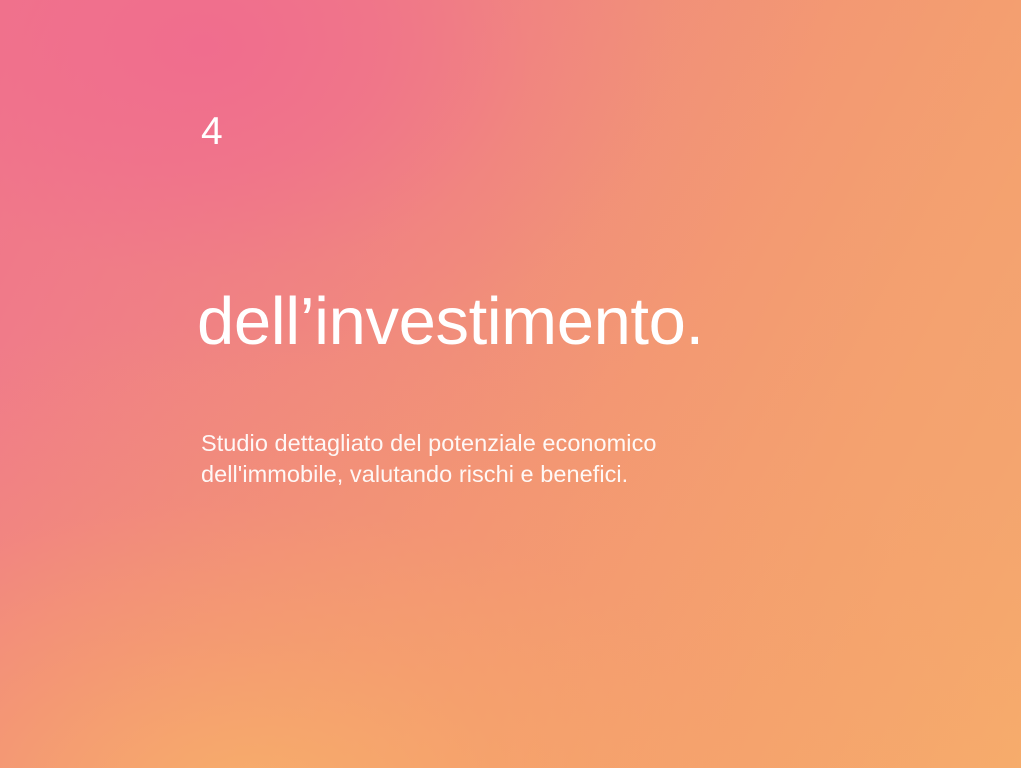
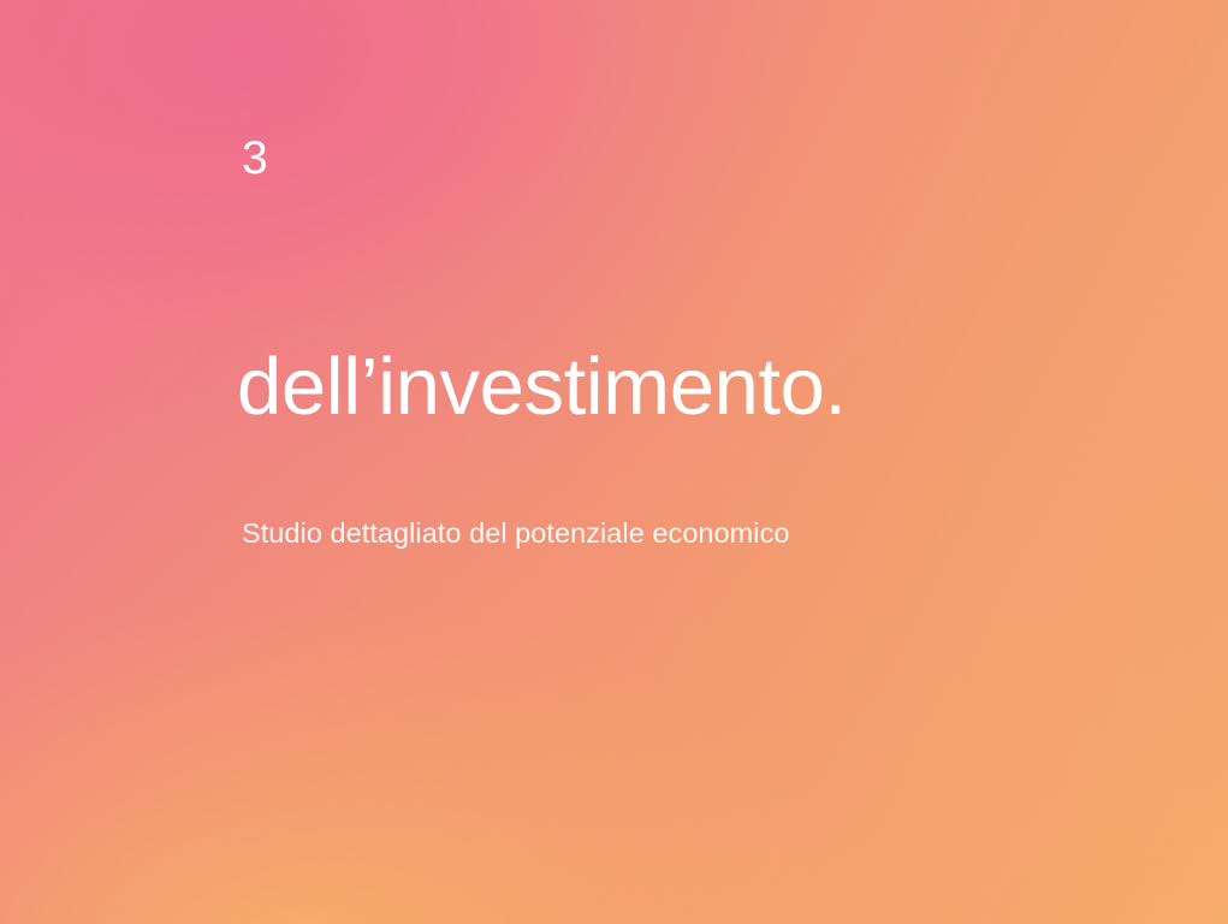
- 4
+ 3
  dell’investimento.
  Studio dettagliato del potenziale economico
- dell'immobile, valutando rischi e benefici.
